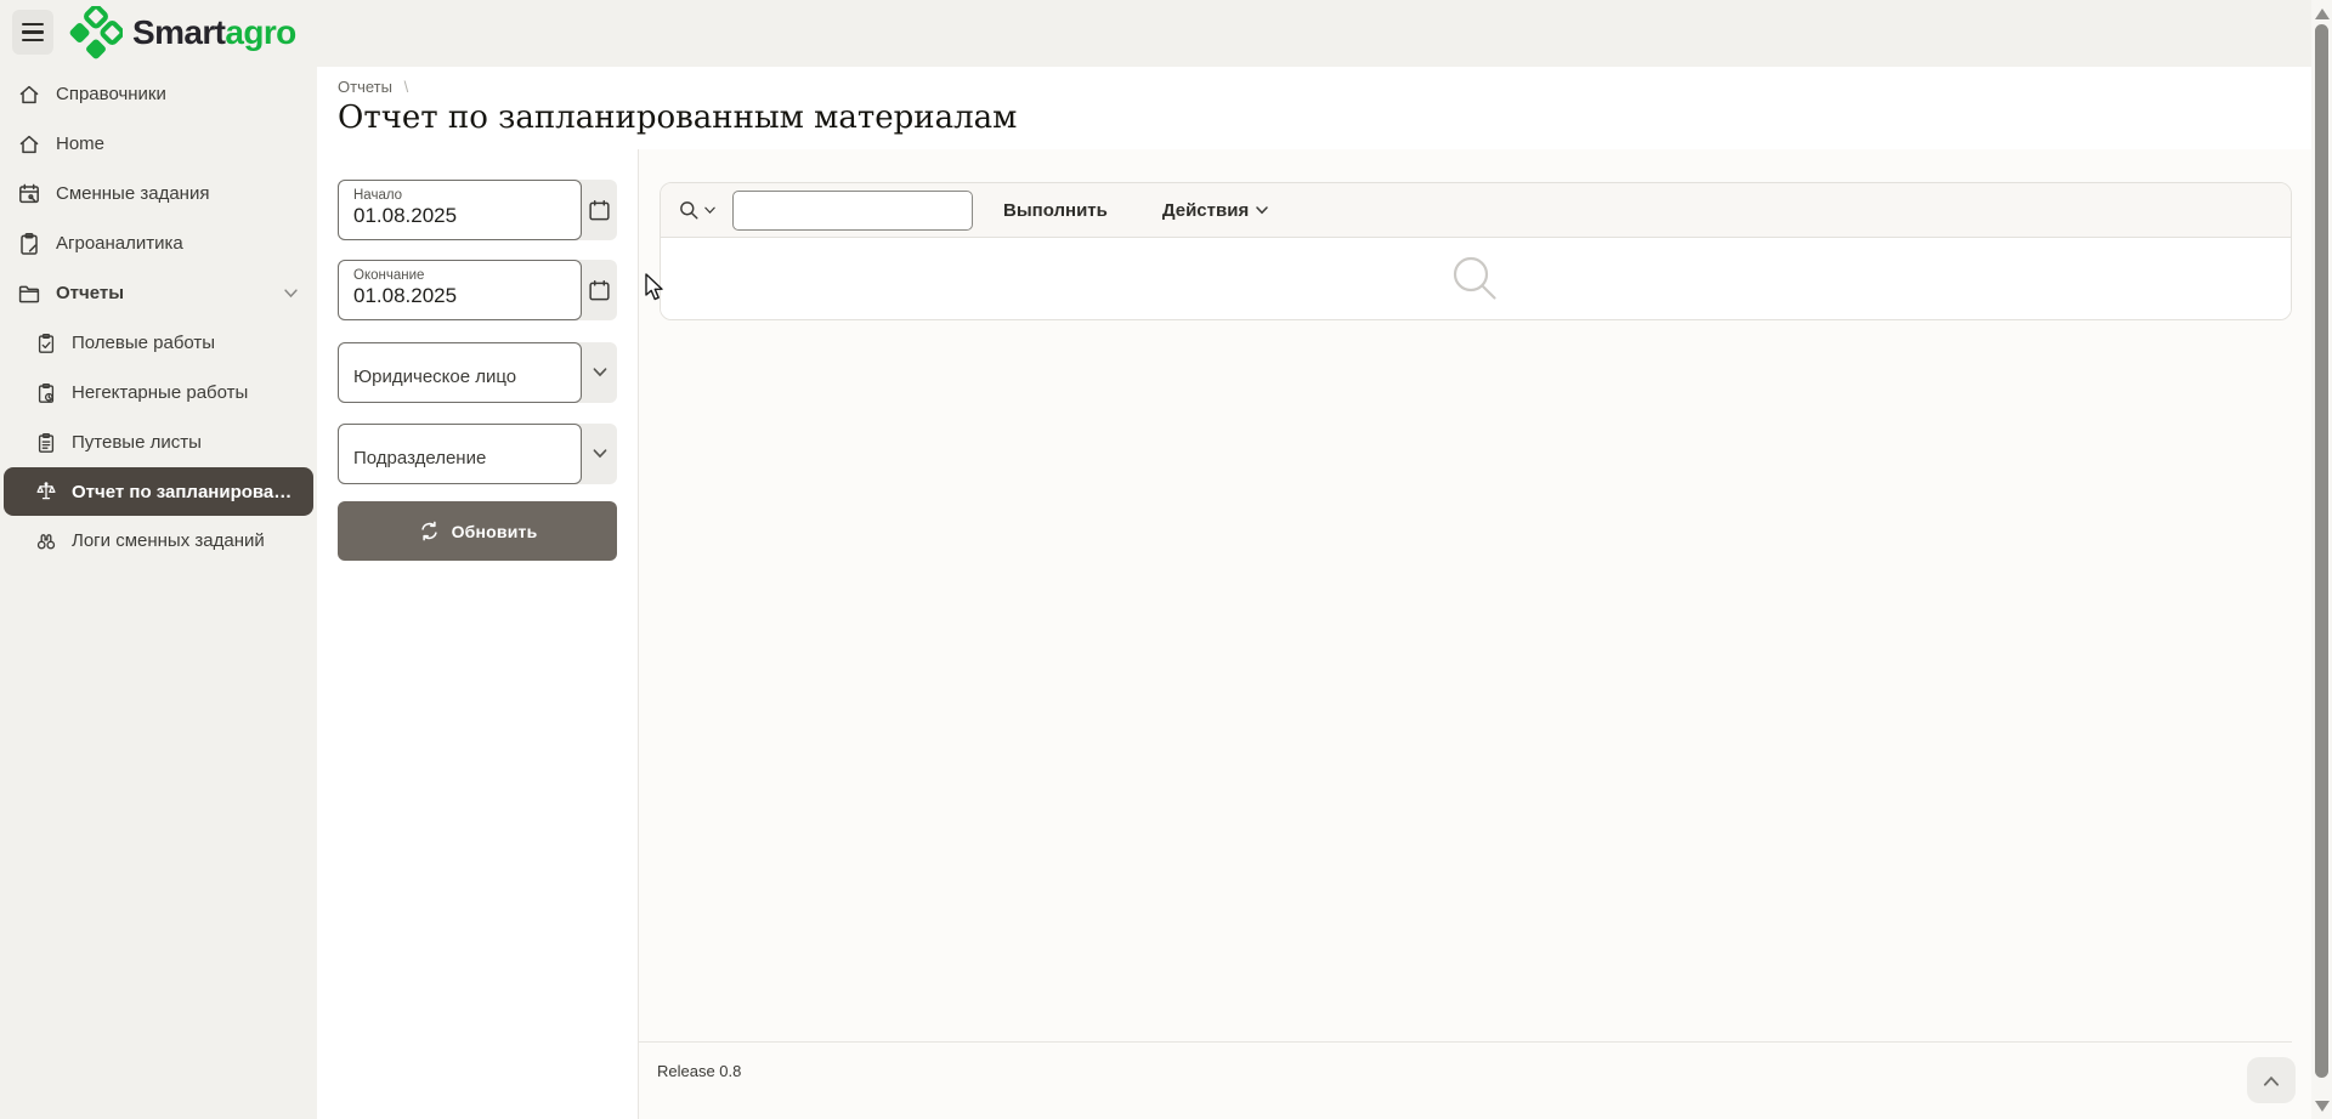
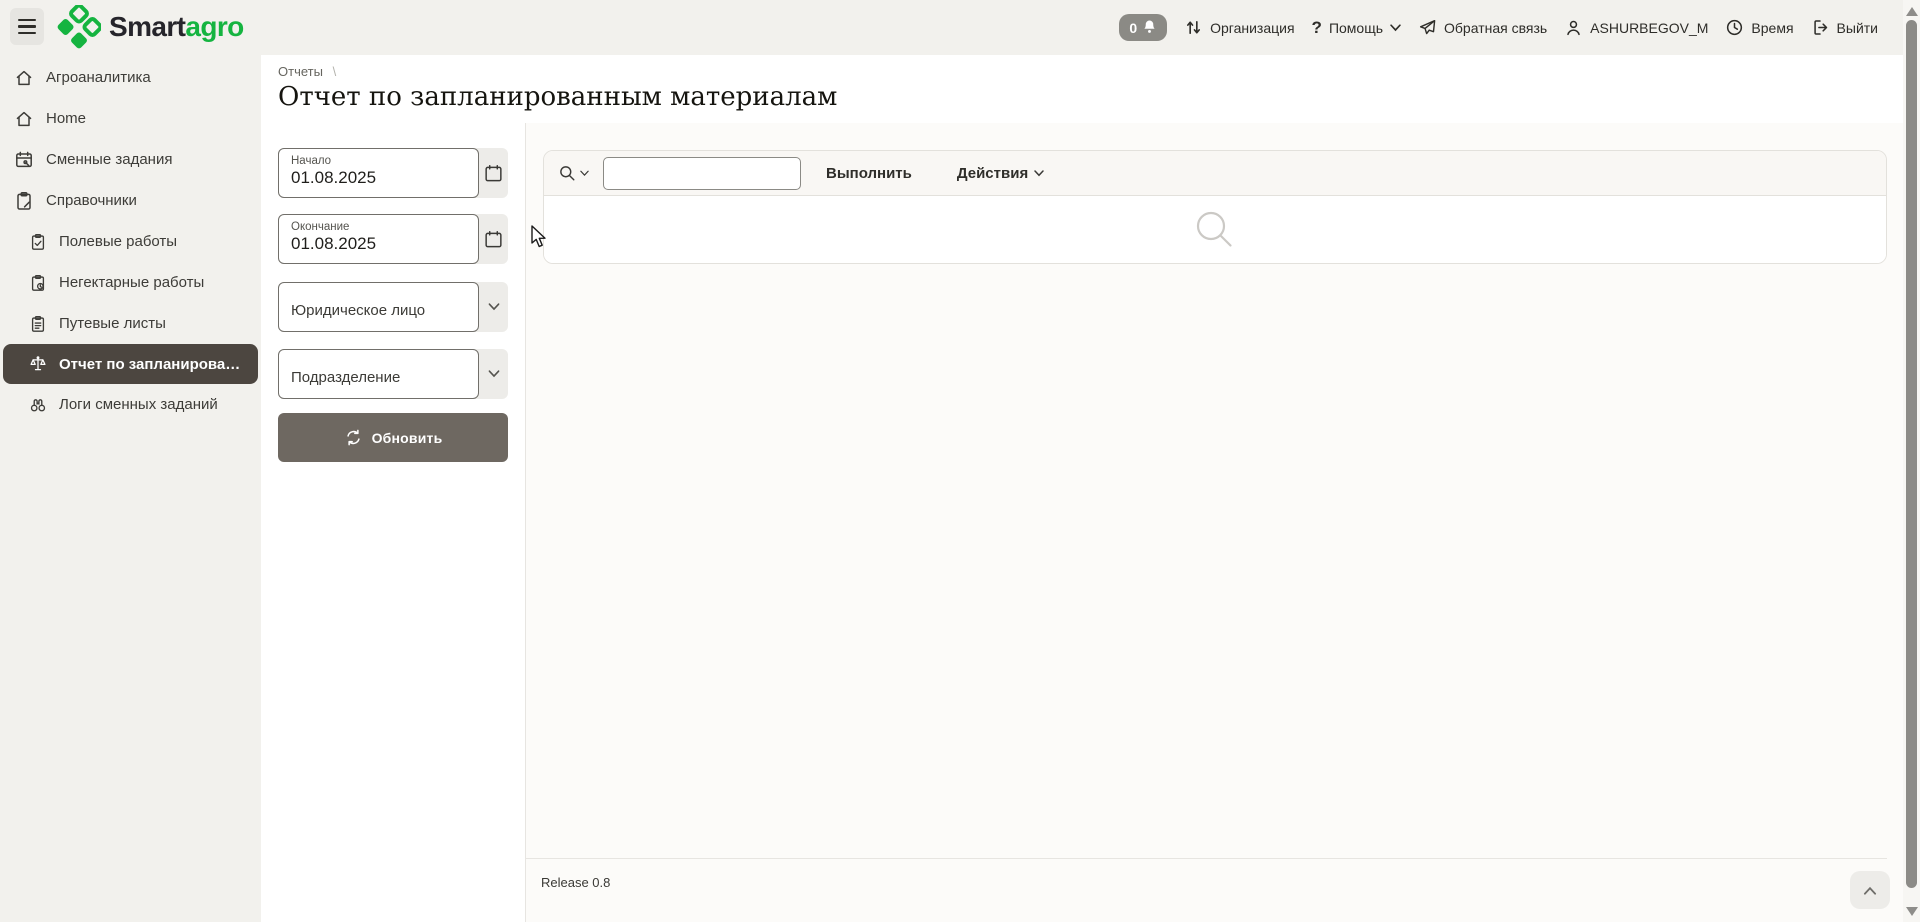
  Smartagro
+ 0
+ Организация
+ ?
+ Помощь
+ Обратная связь
+ ASHURBEGOV_M
+ Время
+ Выйти
- Справочники
+ Агроаналитика
  Home
  Сменные задания
- Агроаналитика
+ Справочники
- Отчеты
  Полевые работы
  Негектарные работы
  Путевые листы
  Отчет по запланированн
  Логи сменных заданий
  Отчеты \
  Отчет по запланированным материалам
  Начало
  01.08.2025
  Окончание
  01.08.2025
  Юридическое лицо
  Подразделение
  Обновить
  Выполнить
  Действия
  Release 0.8
